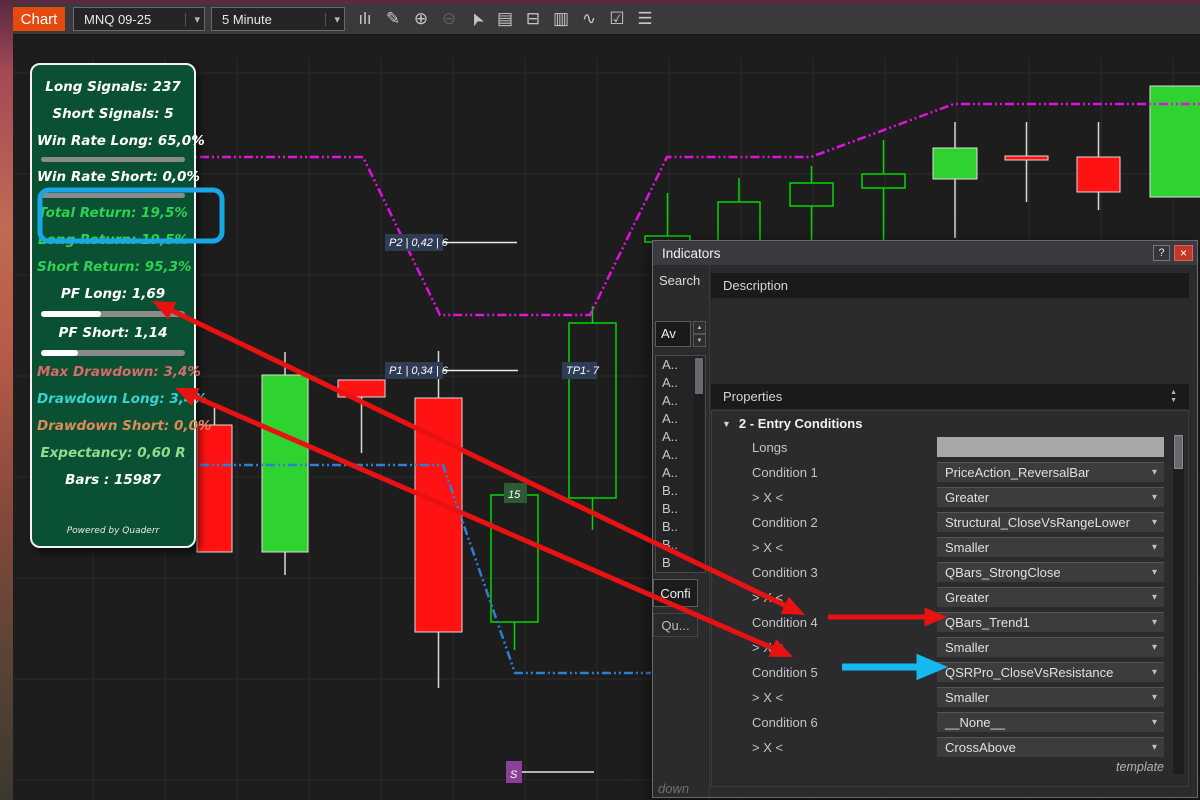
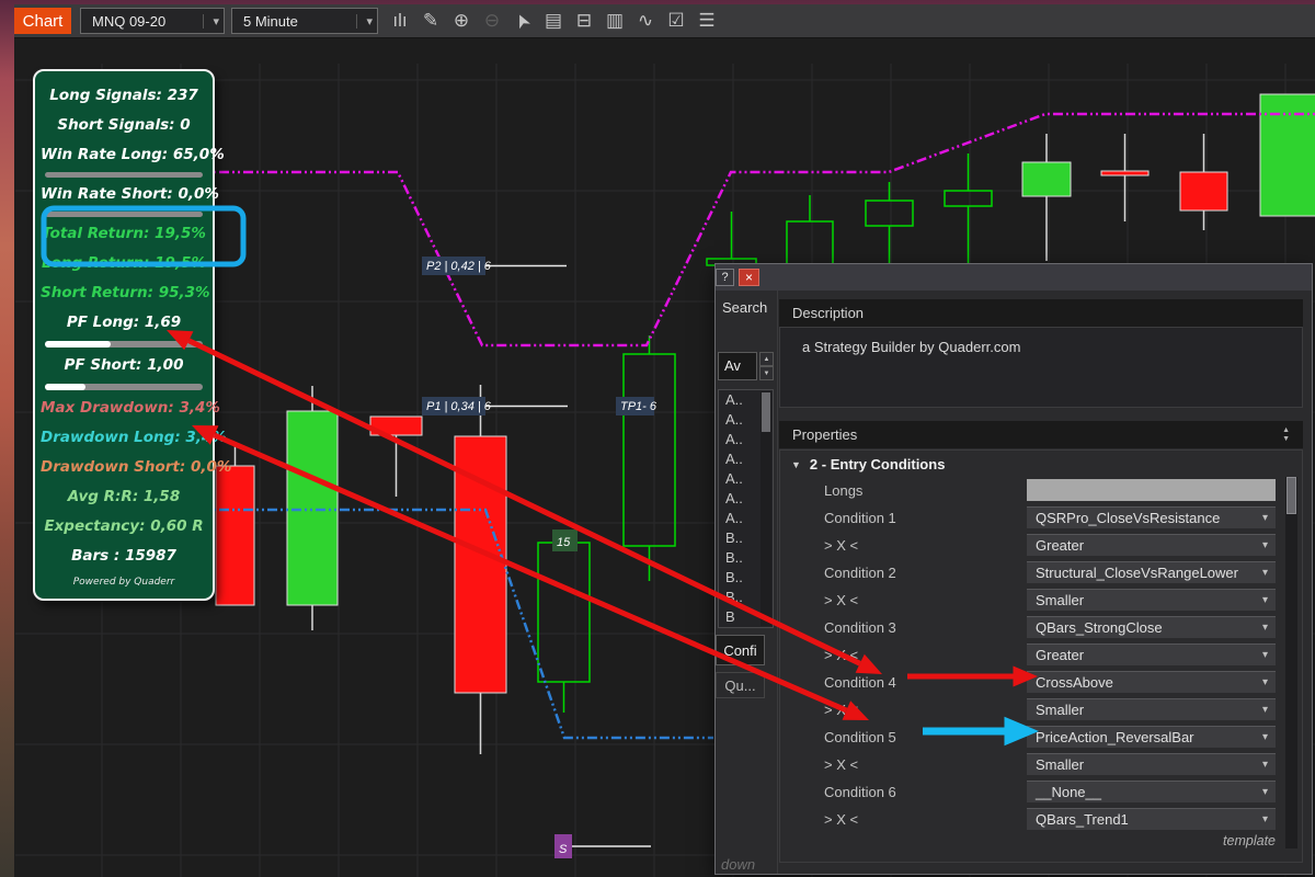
  Chart
- MNQ 09-25
+ MNQ 09-20
  ▾
  5 Minute
  ▾
  ılı
  ✎
  ⊕
  ⊖
  ▤
  ⊟
  ▥
  ∿
  ☑
  ☰
  P2 | 0,42 | 6
  P1 | 0,34 | 6
- TP1- 7
+ TP1- 6
  15
  S
  Long Signals: 237
- Short Signals: 5
+ Short Signals: 0
  Win Rate Long: 65,0
  Win Rate Short: 0,0
  otal Return: 19,5%
  Short Return: 95,3%
  PF Long: 1,69
- PF Short: 1,14
+ PF Short: 1,00
  Max Drawdown: 3,4
  Drawdown Long: 3,
  Drawdown Short: 0,
+ Avg R:R: 1,58
  Expectancy: 0,60 R
  Bars : 15987
  Powered by Quaderr
- Indicators
  ?
  ×
  Search
  Av
  A..
  A..
  A..
  A..
  A..
  A..
  A..
  B..
  B..
  B..
  B..
  B
  Confi
  Qu...
  down
  Description
+ a Strategy Builder by Quaderr.com
  Properties
  ▼
  2 - Entry Conditions
  Longs
  Condition 1
- PriceAction_ReversalBar
+ QSRPro_CloseVsResistance
  ▾
  > X <
  Greater
  ▾
  Condition 2
  Structural_CloseVsRangeLower
  ▾
  > X <
  Smaller
  ▾
  Condition 3
  QBars_StrongClose
  ▾
  Greater
  ▾
  Condition 4
- QBars_Trend1
+ CrossAbove
  ▾
  Smaller
  ▾
  Condition 5
- QSRPro_CloseVsResistance
+ PriceAction_ReversalBar
  ▾
  > X <
  Smaller
  ▾
  Condition 6
  __None__
  ▾
  > X <
- CrossAbove
+ QBars_Trend1
  ▾
  template
